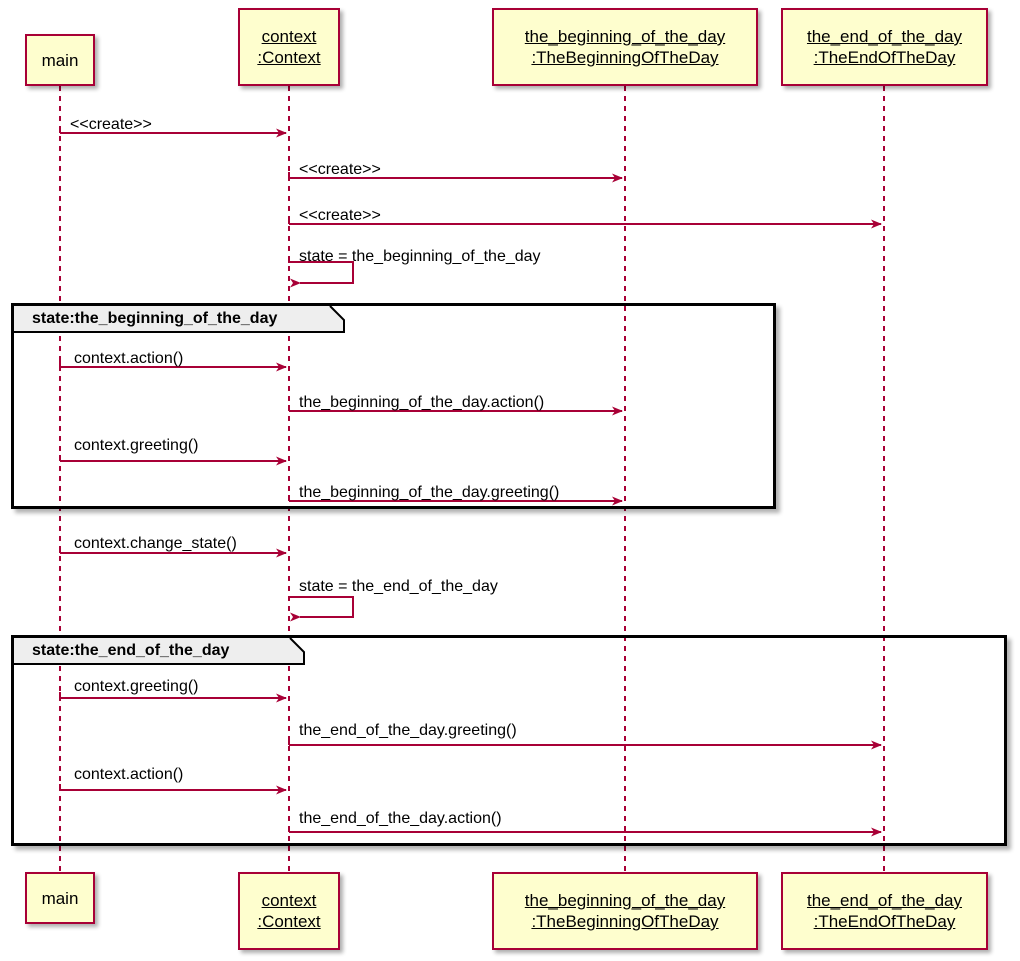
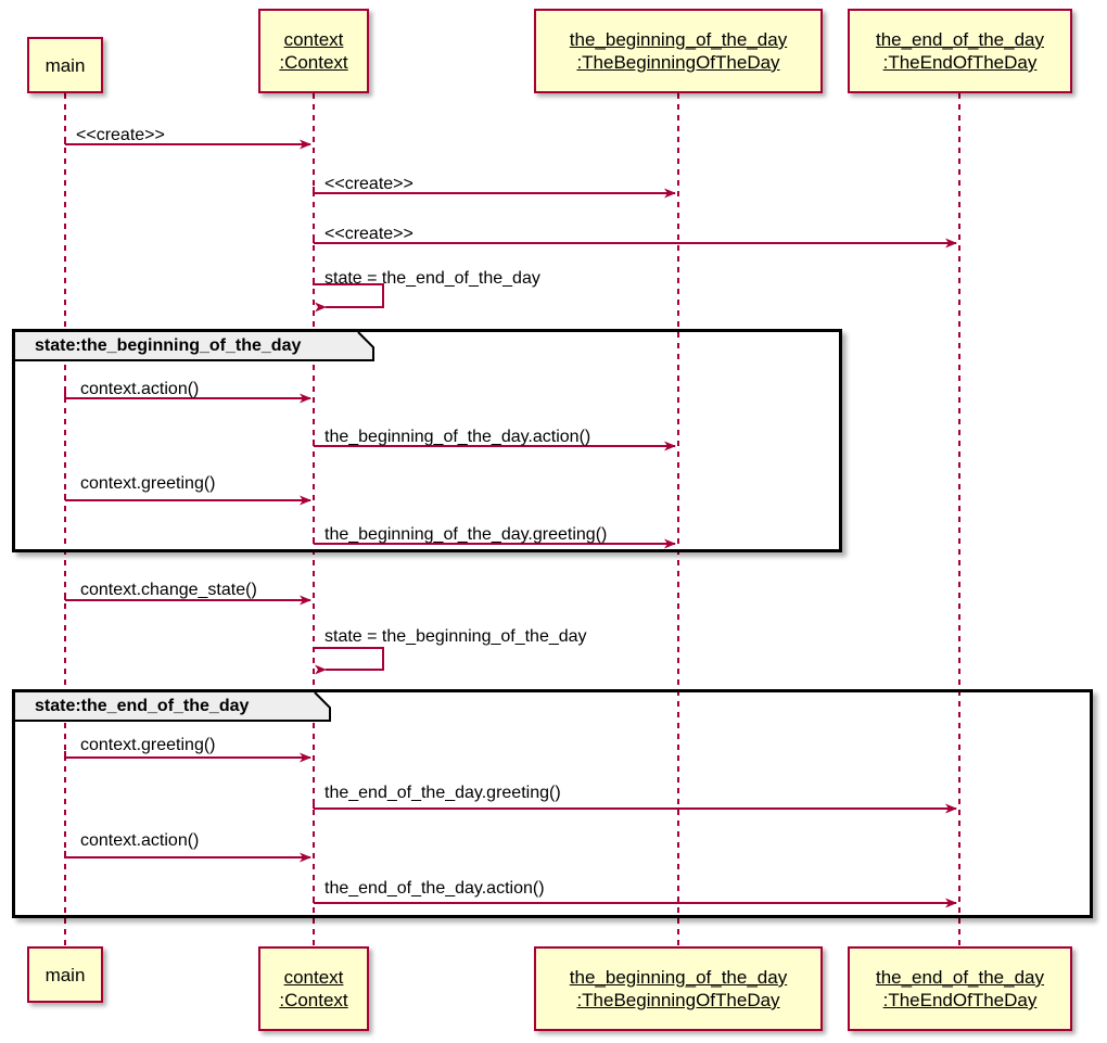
  main
  context
  :Context
  the_beginning_of_the_day
  :TheBeginningOfTheDay
  the_end_of_the_day
  :TheEndOfTheDay
  state:the_beginning_of_the_day
  state:the_end_of_the_day
  <<create>>
  <<create>>
  <<create>>
- state = the_beginning_of_the_day
+ state = the_end_of_the_day
  context.action()
  the_beginning_of_the_day.action()
  context.greeting()
  the_beginning_of_the_day.greeting()
  context.change_state()
- state = the_end_of_the_day
+ state = the_beginning_of_the_day
  context.greeting()
  the_end_of_the_day.greeting()
  context.action()
  the_end_of_the_day.action()
  main
  context
  :Context
  the_beginning_of_the_day
  :TheBeginningOfTheDay
  the_end_of_the_day
  :TheEndOfTheDay
